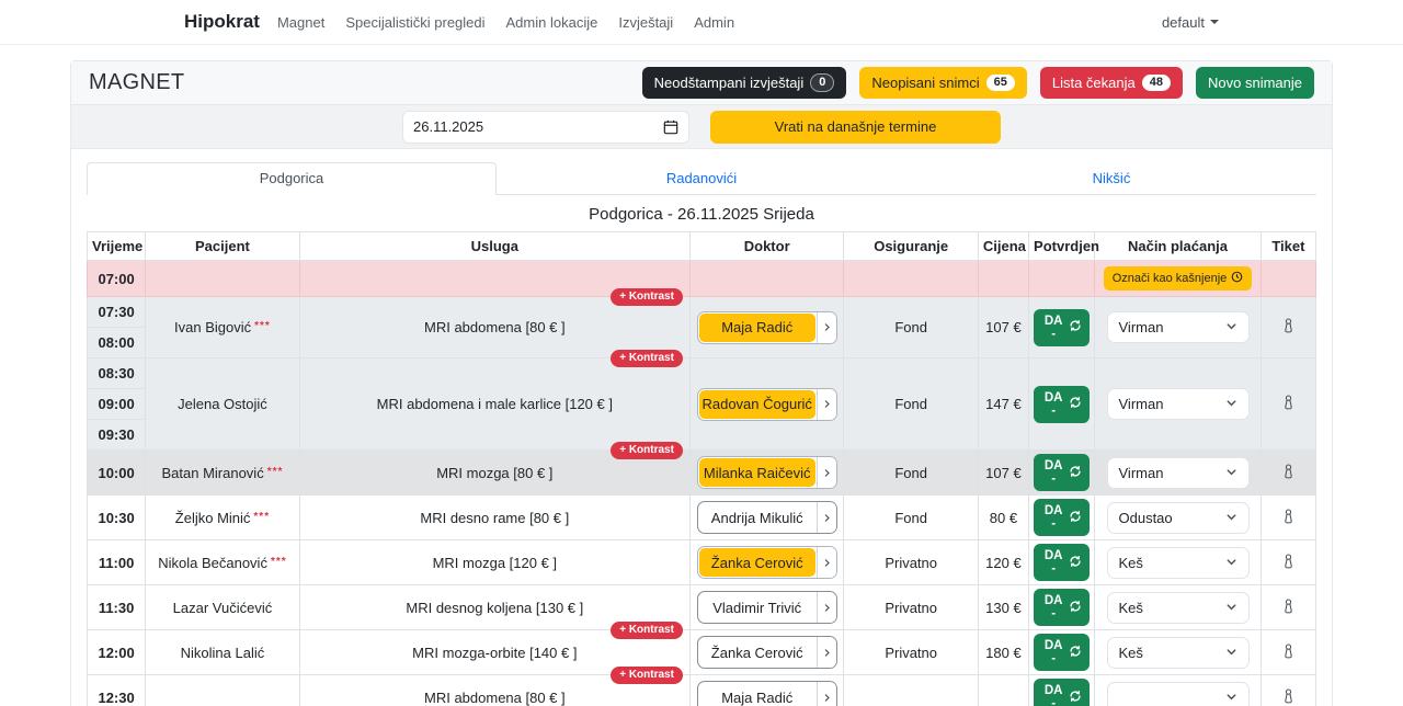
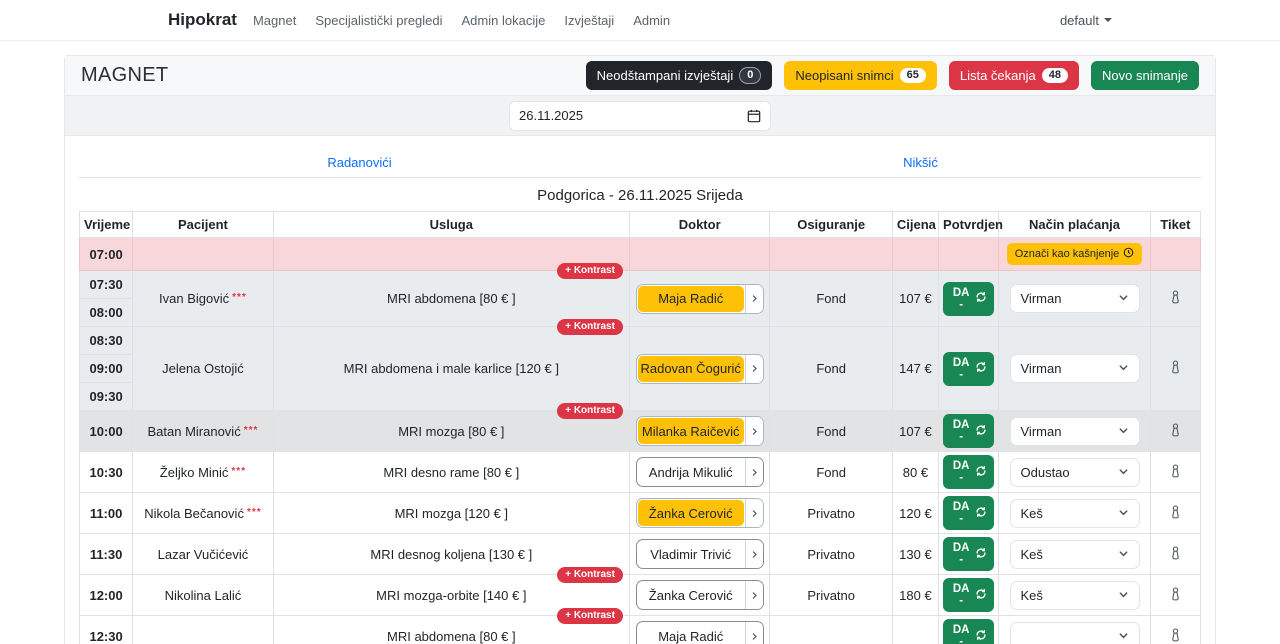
  Hipokrat
  Magnet
  Specijalistički pregledi
  Admin lokacije
  Izvještaji
  Admin
  default
  MAGNET
  Neodštampani izvještaji
  0
  Neopisani snimci
  65
  Lista čekanja
  48
  Novo snimanje
  26.11.2025
- Vrati na današnje termine
- Podgorica
  Radanovići
  Nikšić
  Podgorica - 26.11.2025 Srijeda
  Vrijeme	Pacijent	Usluga	Doktor	Osiguranje	Cijena	Potvrdjen	Način plaćanja	Tiket
  07:00							Označi kao kašnjenje
  07:30	Ivan Bigović ***	MRI abdomena [80 € ]+ Kontrast	Maja Radić	Fond	107 €	DA -	Virman
  08:00
  08:30	Jelena Ostojić	MRI abdomena i male karlice [120 € ]+ Kontrast	Radovan Čogurić	Fond	147 €	DA -	Virman
  09:00
  09:30
  10:00	Batan Miranović ***	MRI mozga [80 € ]+ Kontrast	Milanka Raičević	Fond	107 €	DA -	Virman
  10:30	Željko Minić ***	MRI desno rame [80 € ]	Andrija Mikulić	Fond	80 €	DA -	Odustao
  11:00	Nikola Bečanović ***	MRI mozga [120 € ]	Žanka Cerović	Privatno	120 €	DA -	Keš
  11:30	Lazar Vučićević	MRI desnog koljena [130 € ]	Vladimir Trivić	Privatno	130 €	DA -	Keš
  12:00	Nikolina Lalić	MRI mozga-orbite [140 € ]+ Kontrast	Žanka Cerović	Privatno	180 €	DA -	Keš
  12:30		MRI abdomena [80 € ]+ Kontrast	Maja Radić			DA -
